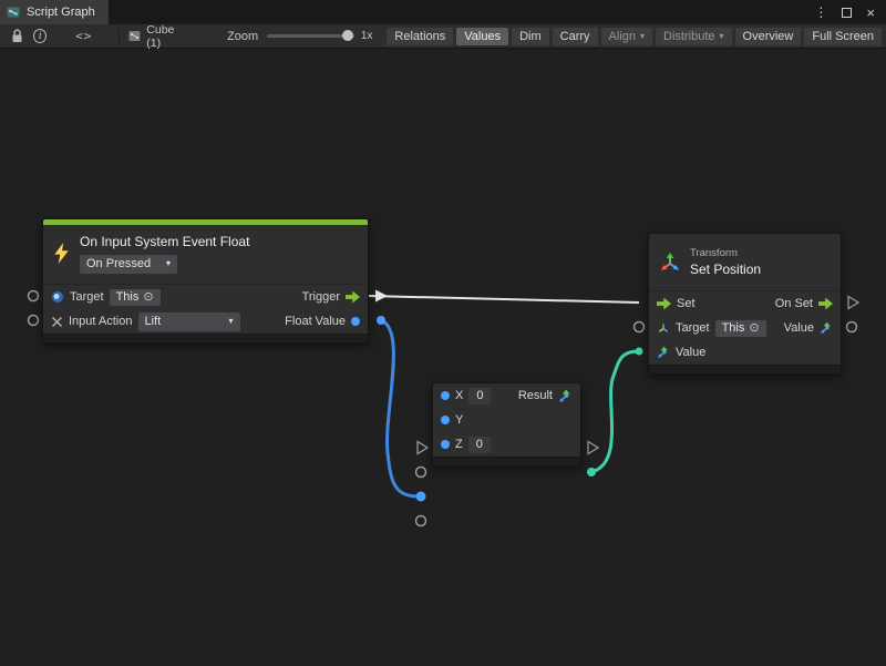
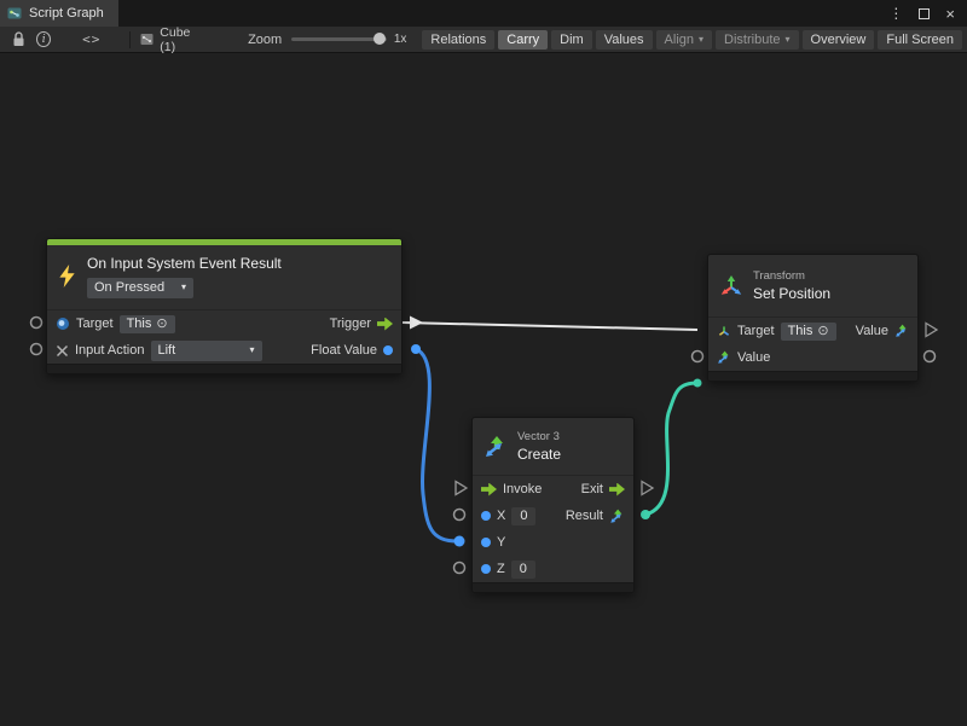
  Script Graph
  ⋮
  ×
  i
  <>
  Cube (1)
  Zoom
  1x
  Relations
- Values
+ Carry
  Dim
- Carry
+ Values
  Align
  ▾
  Distribute
  ▾
  Overview
  Full Screen
- On Input System Event Float
+ On Input System Event Result
  On Pressed
  ▾
  Target
  This
  ⊙
  Trigger
  Input Action
  Lift
  ▾
  Float Value
+ Vector 3
+ Create
+ Invoke
+ Exit
  X
  0
  Result
  Y
  Z
  0
  Transform
  Set Position
- Set
- On Set
  Target
  This
  ⊙
  Value
  Value
